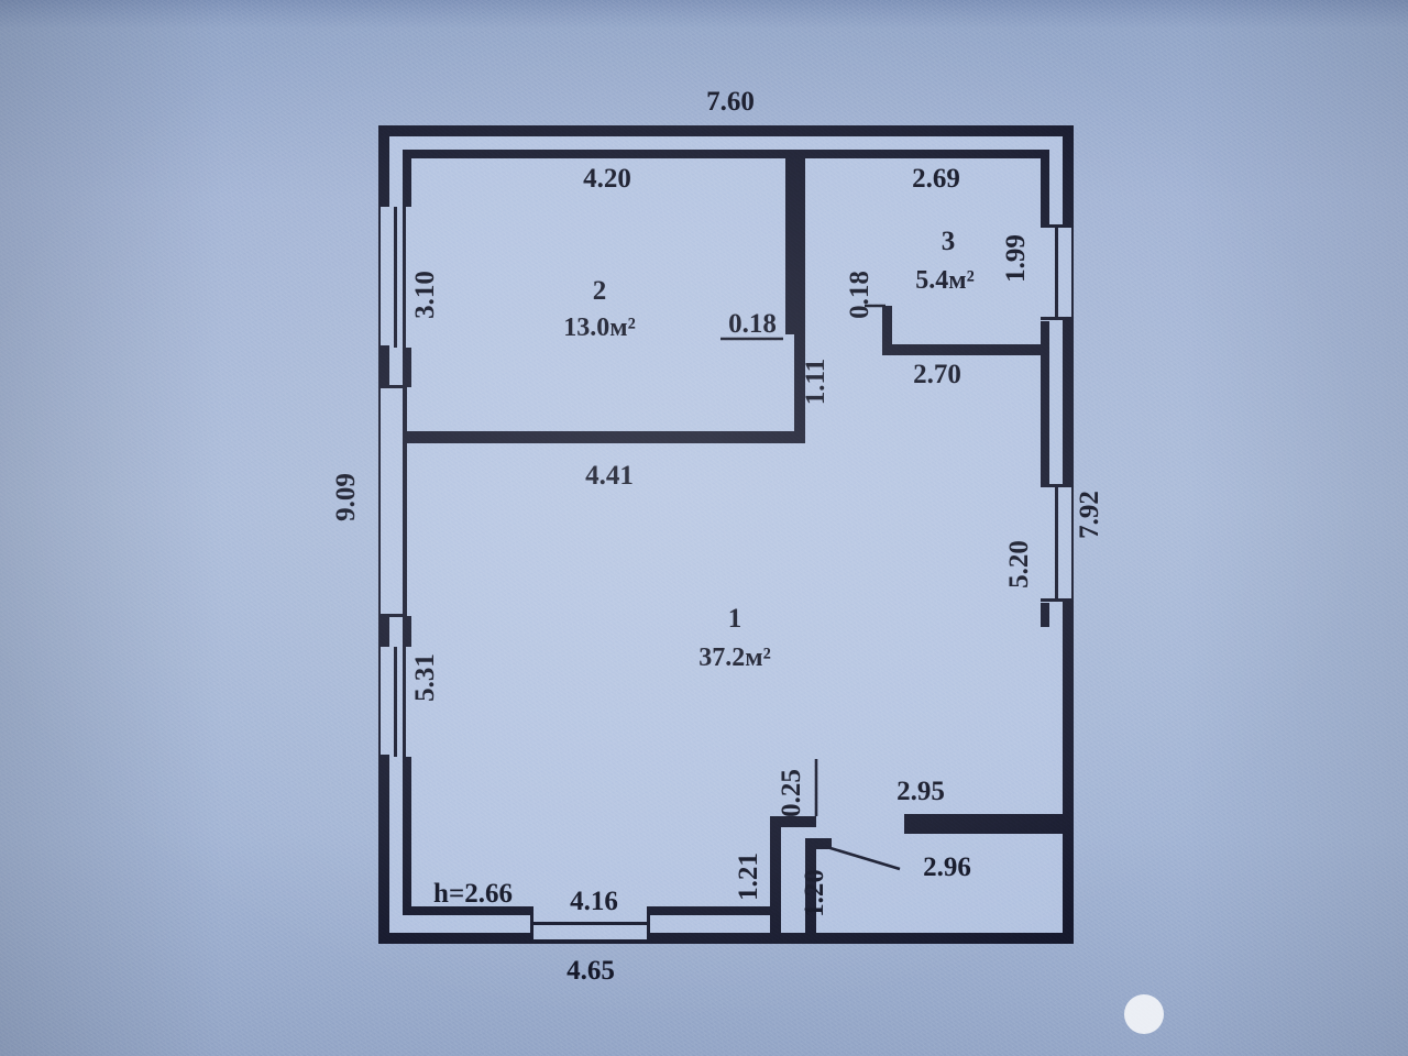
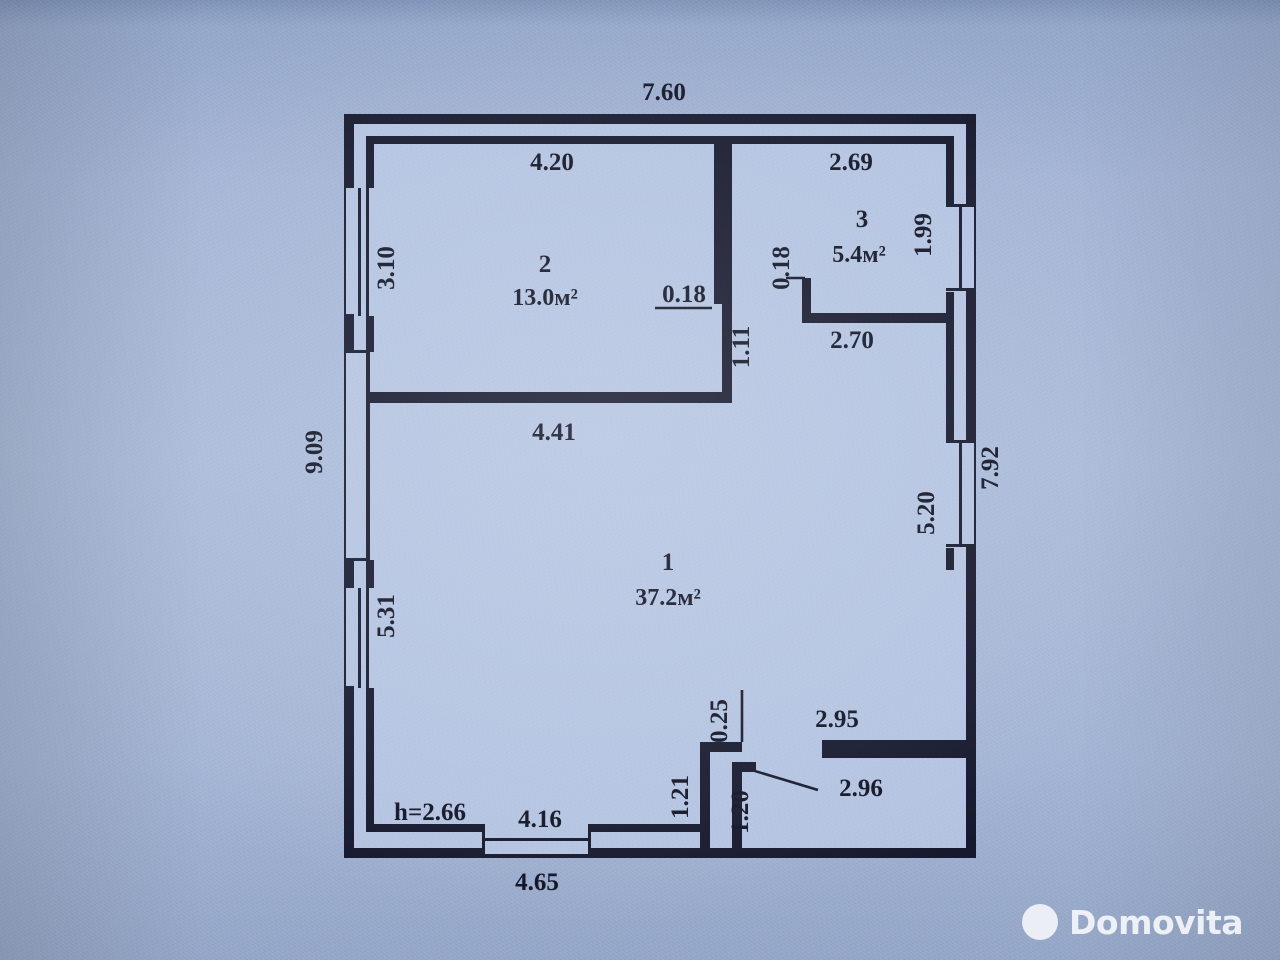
+ Domovita
